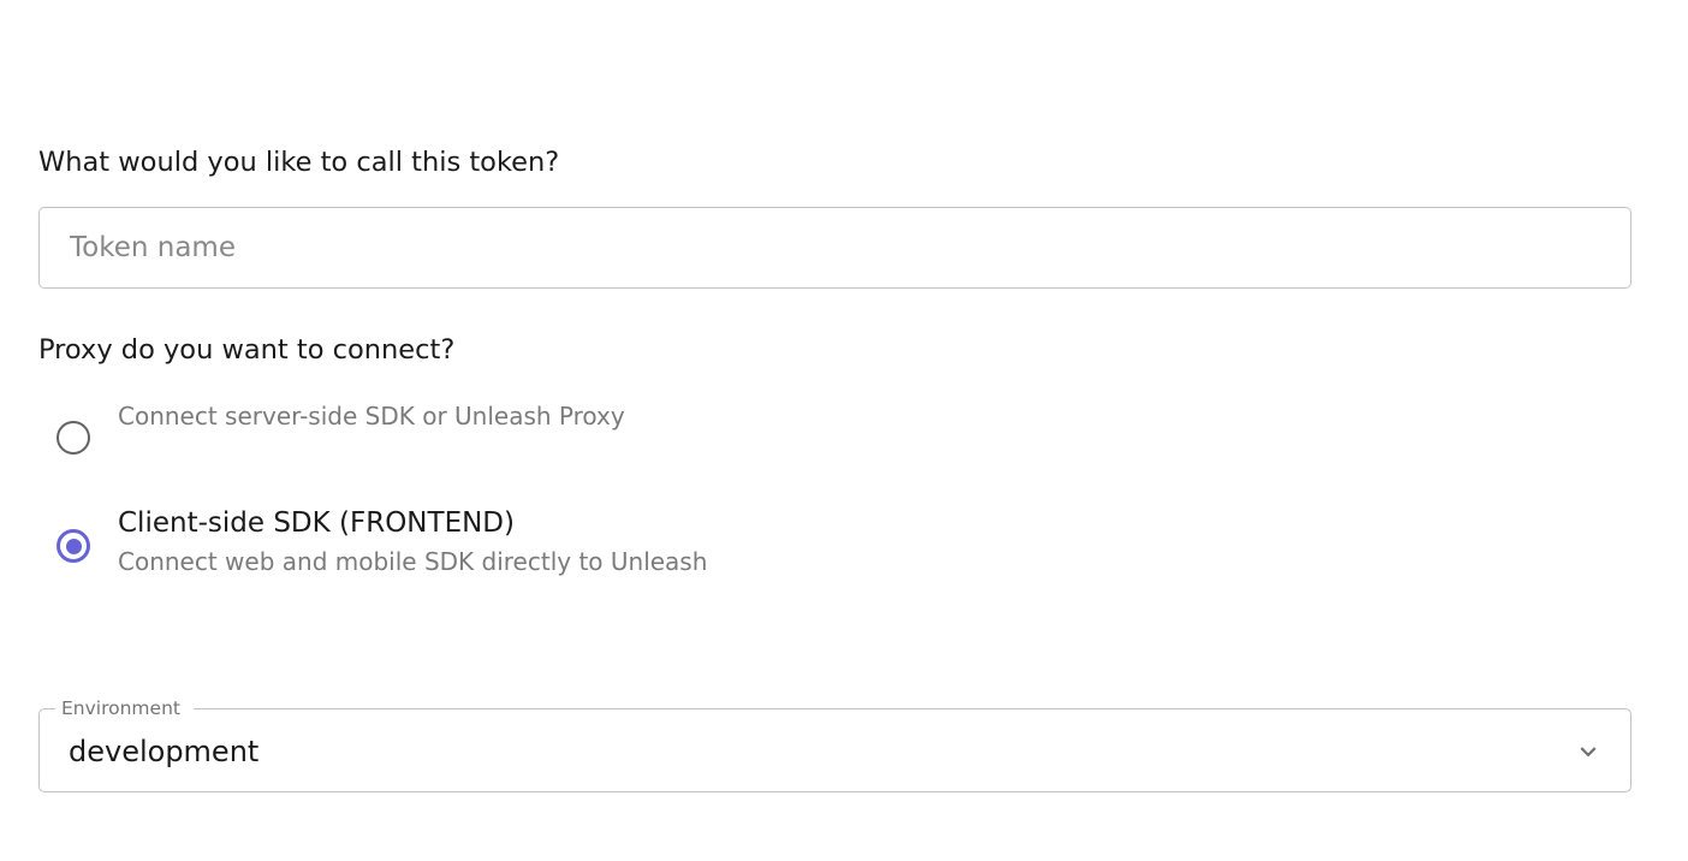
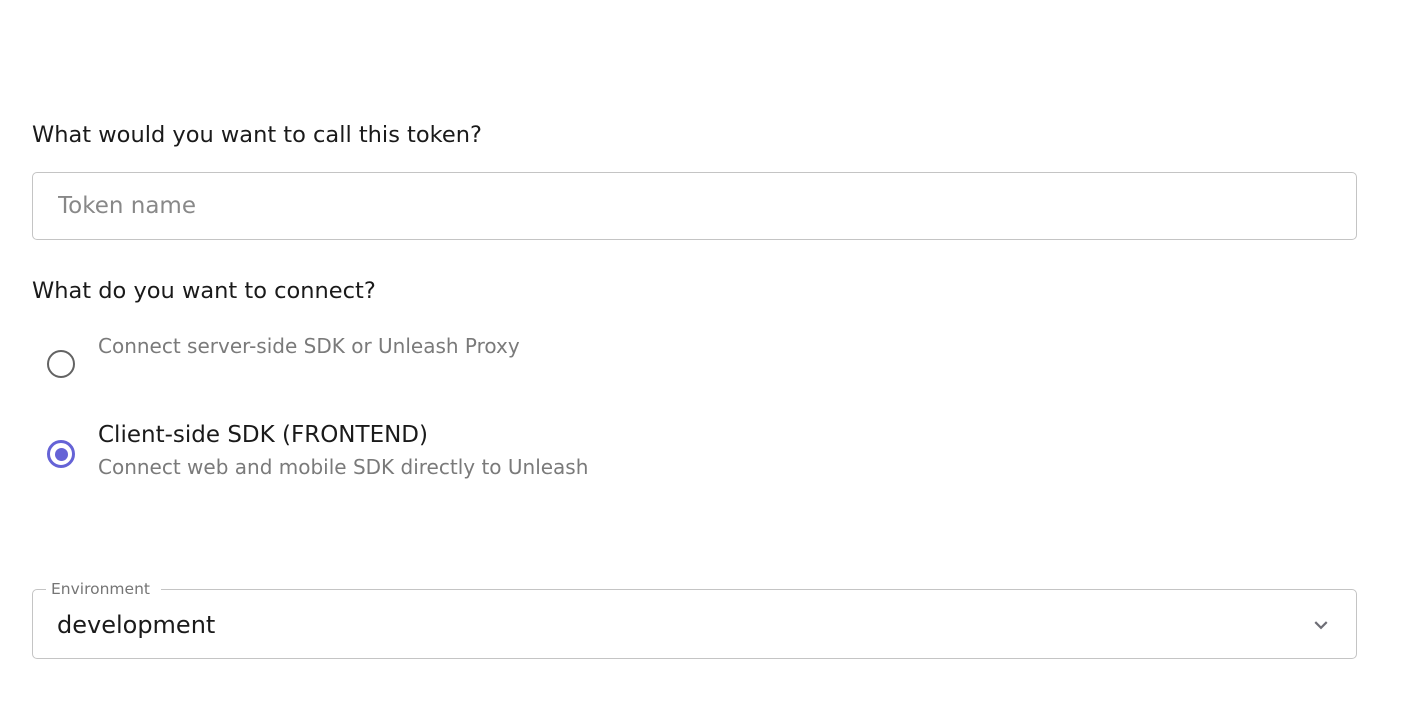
- What would you like to call this token?
+ What would you want to call this token?
  Token name
- Proxy do you want to connect?
+ What do you want to connect?
  Connect server-side SDK or Unleash Proxy
  Client-side SDK (FRONTEND)
  Connect web and mobile SDK directly to Unleash
  development
  Environment
